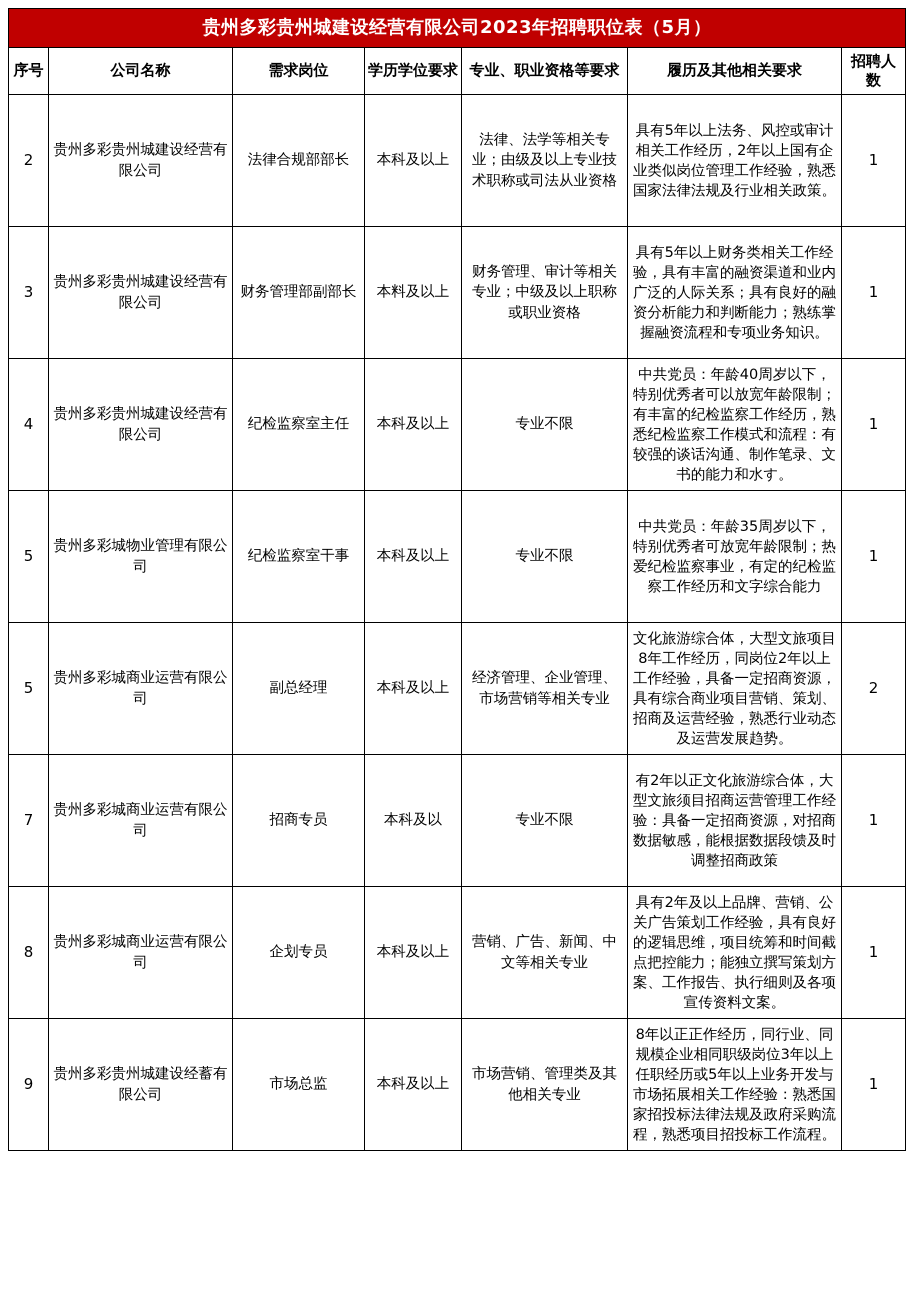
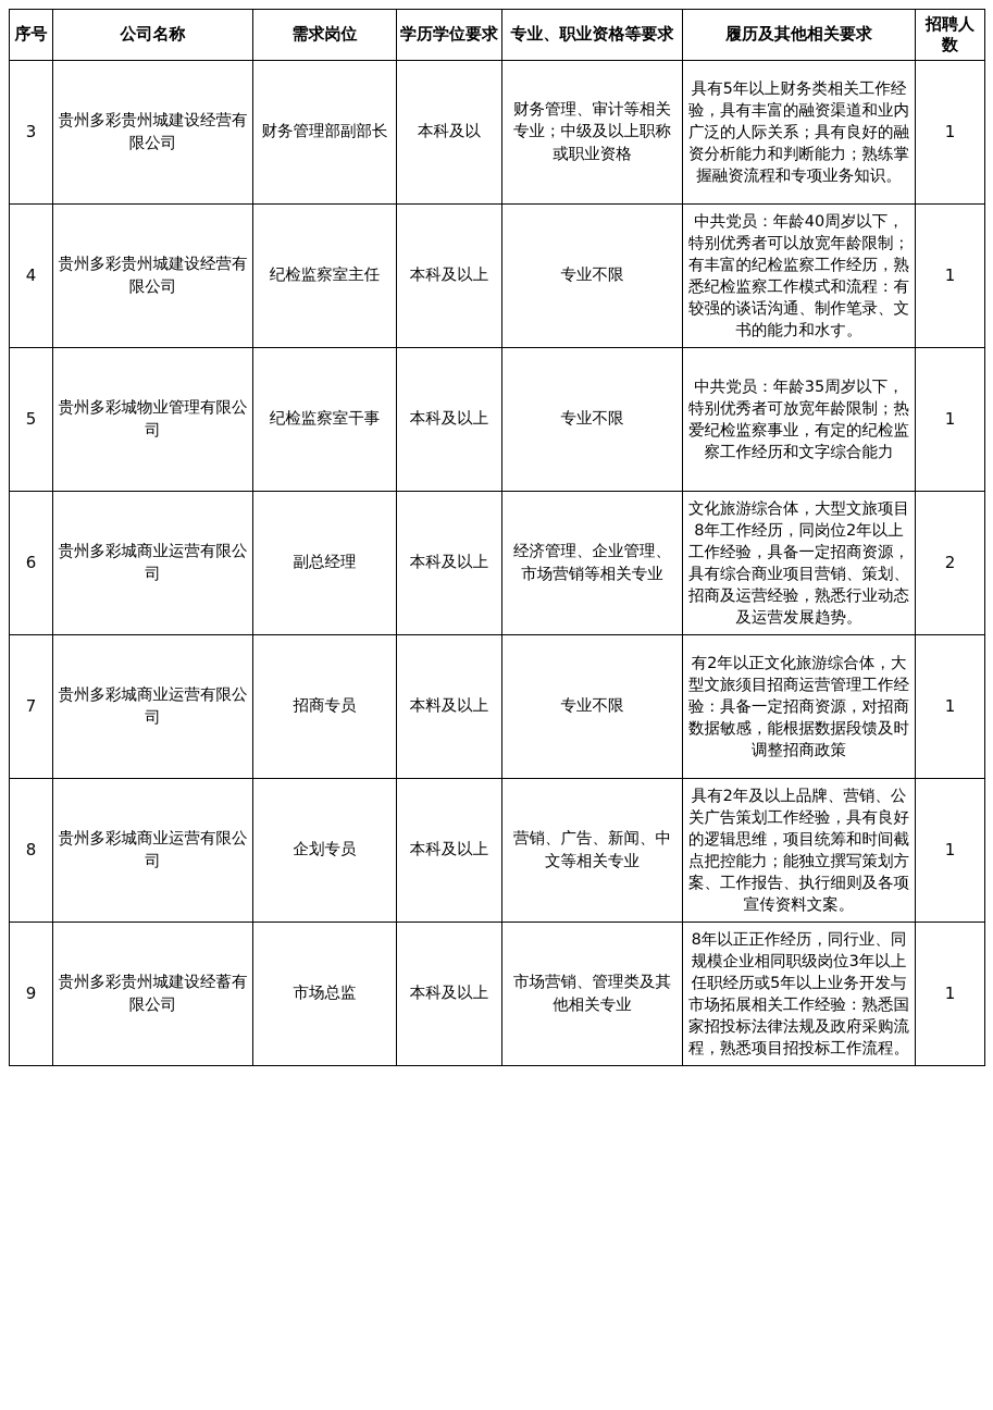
- 贵州多彩贵州城建设经营有限公司2023年招聘职位表（5月）
  序号	公司名称	需求岗位	学历学位要求	专业、职业资格等要求	履历及其他相关要求	招聘人数
- 2	贵州多彩贵州城建设经营有限公司	法律合规部部长	本科及以上	法律、法学等相关专业；由级及以上专业技术职称或司法从业资格	具有5年以上法务、风控或审计相关工作经历，2年以上国有企业类似岗位管理工作经验，熟悉国家法律法规及行业相关政策。	1
- 3	贵州多彩贵州城建设经营有限公司	财务管理部副部长	本料及以上	财务管理、审计等相关专业；中级及以上职称或职业资格	具有5年以上财务类相关工作经验，具有丰富的融资渠道和业内广泛的人际关系；具有良好的融资分析能力和判断能力；熟练掌握融资流程和专项业务知识。	1
+ 3	贵州多彩贵州城建设经营有限公司	财务管理部副部长	本科及以	财务管理、审计等相关专业；中级及以上职称或职业资格	具有5年以上财务类相关工作经验，具有丰富的融资渠道和业内广泛的人际关系；具有良好的融资分析能力和判断能力；熟练掌握融资流程和专项业务知识。	1
  4	贵州多彩贵州城建设经营有限公司	纪检监察室主任	本科及以上	专业不限	中共党员：年龄40周岁以下，特别优秀者可以放宽年龄限制；有丰富的纪检监察工作经历，熟悉纪检监察工作模式和流程：有较强的谈话沟通、制作笔录、文书的能力和水す。	1
  5	贵州多彩城物业管理有限公司	纪检监察室干事	本科及以上	专业不限	中共党员：年龄35周岁以下，特别优秀者可放宽年龄限制；热爱纪检监察事业，有定的纪检监察工作经历和文字综合能力	1
- 5	贵州多彩城商业运营有限公司	副总经理	本科及以上	经济管理、企业管理、市场营销等相关专业	文化旅游综合体，大型文旅项目8年工作经历，同岗位2年以上工作经验，具备一定招商资源，具有综合商业项目营销、策划、招商及运营经验，熟悉行业动态及运营发展趋势。	2
+ 6	贵州多彩城商业运营有限公司	副总经理	本科及以上	经济管理、企业管理、市场营销等相关专业	文化旅游综合体，大型文旅项目8年工作经历，同岗位2年以上工作经验，具备一定招商资源，具有综合商业项目营销、策划、招商及运营经验，熟悉行业动态及运营发展趋势。	2
- 7	贵州多彩城商业运营有限公司	招商专员	本科及以	专业不限	有2年以正文化旅游综合体，大型文旅须目招商运营管理工作经验：具备一定招商资源，对招商数据敏感，能根据数据段馈及时调整招商政策	1
+ 7	贵州多彩城商业运营有限公司	招商专员	本料及以上	专业不限	有2年以正文化旅游综合体，大型文旅须目招商运营管理工作经验：具备一定招商资源，对招商数据敏感，能根据数据段馈及时调整招商政策	1
  8	贵州多彩城商业运营有限公司	企划专员	本科及以上	营销、广告、新闻、中文等相关专业	具有2年及以上品牌、营销、公关广告策划工作经验，具有良好的逻辑思维，项目统筹和时间截点把控能力；能独立撰写策划方案、工作报告、执行细则及各项宣传资料文案。	1
  9	贵州多彩贵州城建设经蓄有限公司	市场总监	本科及以上	市场营销、管理类及其他相关专业	8年以正正作经历，同行业、同规模企业相同职级岗位3年以上任职经历或5年以上业务开发与市场拓展相关工作经验：熟悉国家招投标法律法规及政府采购流程，熟悉项目招投标工作流程。	1
